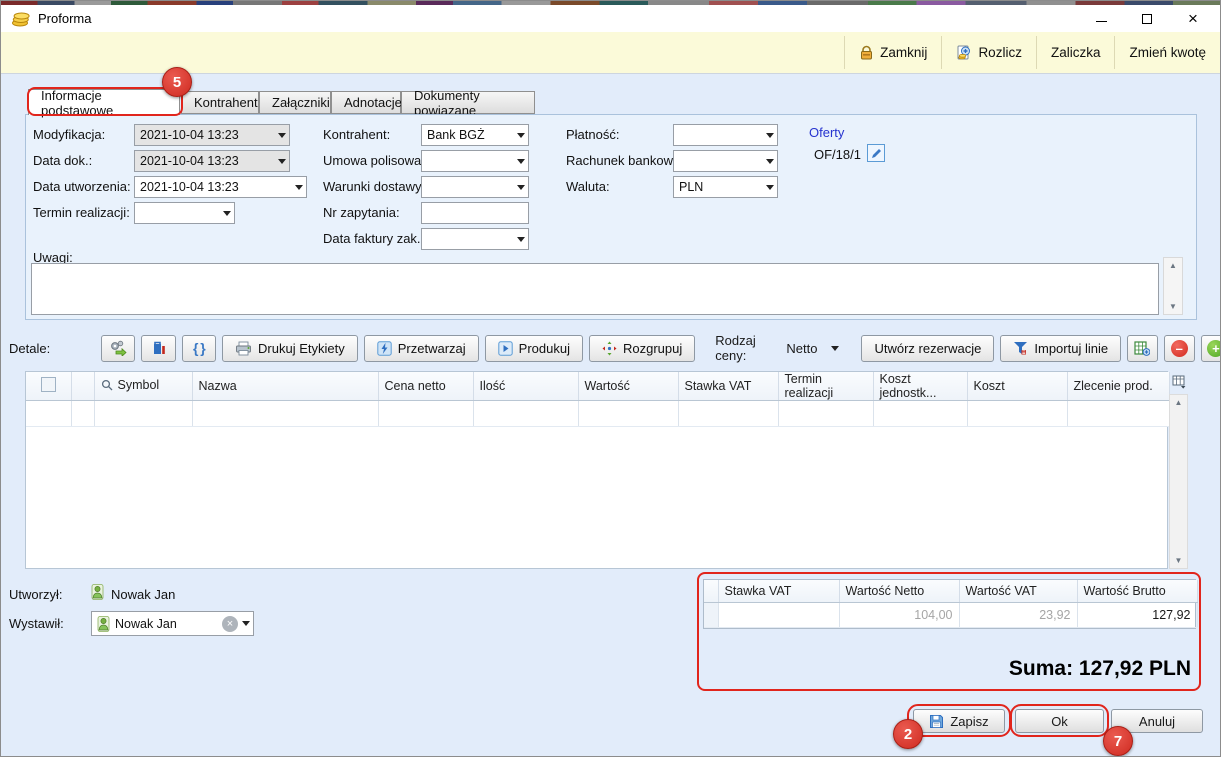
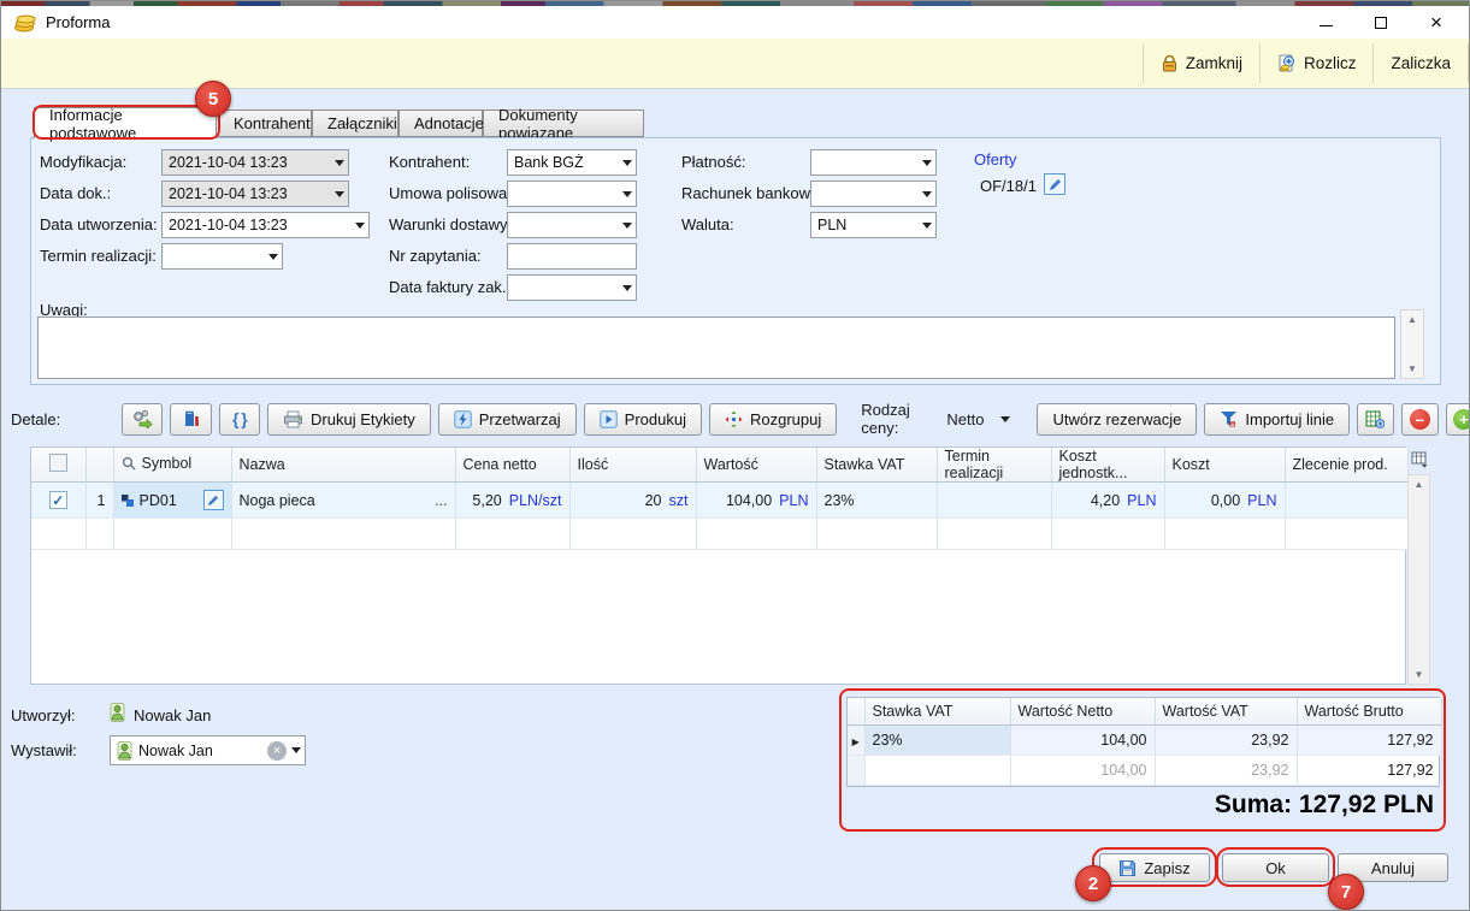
  Proforma
  ×
  Zamknij
  Rozlicz
  Zaliczka
- Zmień kwotę
  Informacje podstawowe
  Kontrahent
  Załączniki
  Adnotacje
  Dokumenty powiązane
  Modyfikacja:
  2021-10-04 13:23
  Data dok.:
  2021-10-04 13:23
  Data utworzenia:
  2021-10-04 13:23
  Termin realizacji:
  Kontrahent:
  Bank BGŻ
  Umowa polisowa
  Warunki dostawy
  Nr zapytania:
  Data faktury zak.
  Płatność:
  Rachunek bankow
  Waluta:
  PLN
  Oferty
  OF/18/1
  Uwagi:
  ▲
  ▼
  Detale:
  { }
  Drukuj Etykiety
  Przetwarzaj
  Produkuj
  Rozgrupuj
  Rodzaj ceny:
  Netto
  Utwórz rezerwacje
  Importuj linie
  –
  +
  		Symbol	Nazwa	Cena netto	Ilość	Wartość	Stawka VAT	Termin realizacji	Koszt jednostk...	Koszt	Zlecenie prod.
+ ✓	1	PD01	Noga pieca ...	5,20 PLN/szt	20 szt	104,00 PLN	23%		4,20 PLN	0,00 PLN
  ▲
  ▼
  Utworzył:
  Nowak Jan
  Wystawił:
  Nowak Jan
  ×
  	Stawka VAT	Wartość Netto	Wartość VAT	Wartość Brutto
+ ▶	23%	104,00	23,92	127,92
  		104,00	23,92	127,92
  Suma: 127,92 PLN
  Zapisz
  Ok
  Anuluj
  5
  2
  7
